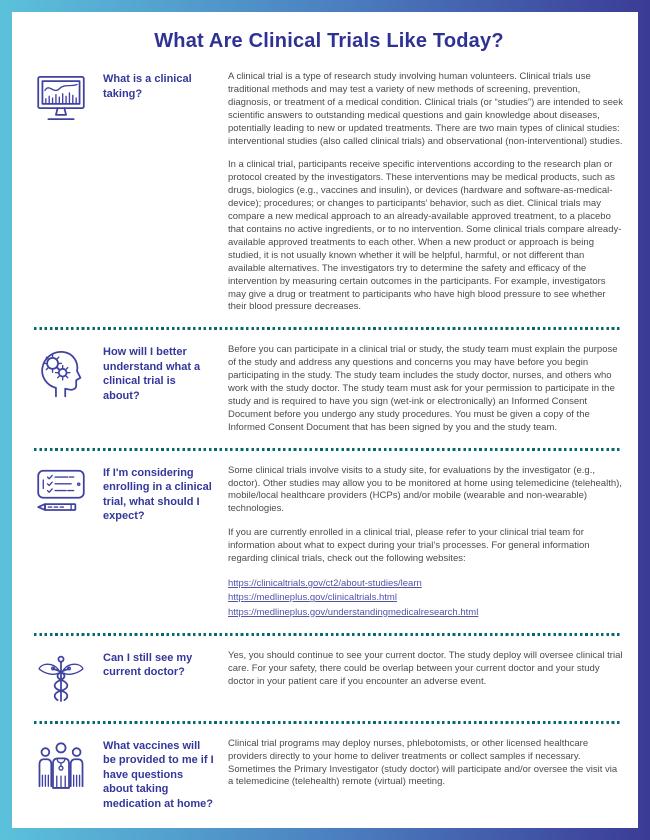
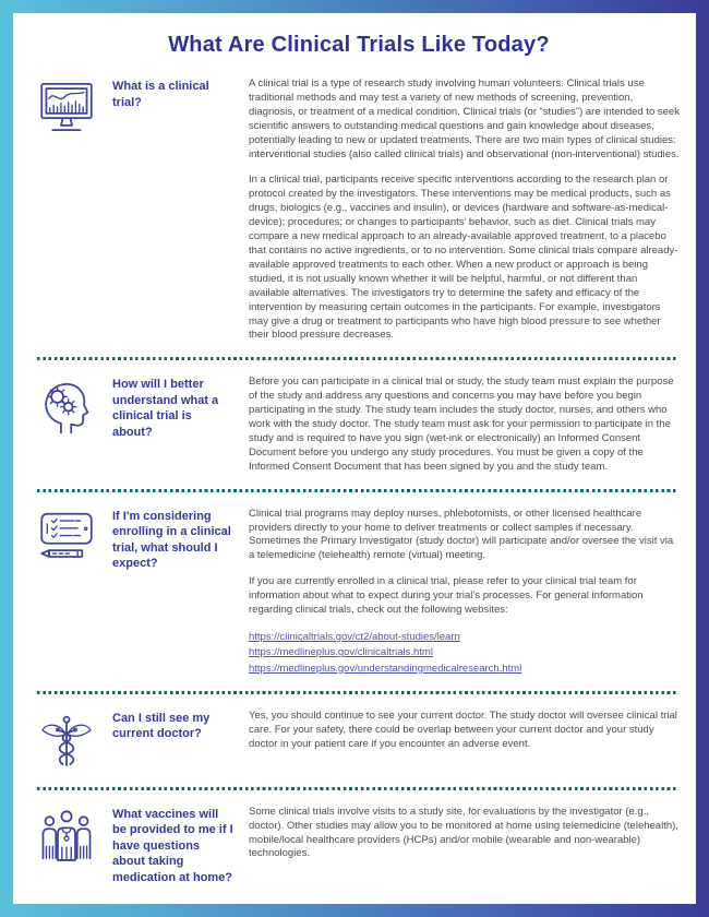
  What Are Clinical Trials Like Today?
- What is a clinical taking?
+ What is a clinical trial?
  A clinical trial is a type of research study involving human volunteers. Clinical trials use traditional methods and may test a variety of new methods of screening, prevention, diagnosis, or treatment of a medical condition. Clinical trials (or “studies”) are intended to seek scientific answers to outstanding medical questions and gain knowledge about diseases, potentially leading to new or updated treatments. There are two main types of clinical studies: interventional studies (also called clinical trials) and observational (non-interventional) studies.
  In a clinical trial, participants receive specific interventions according to the research plan or protocol created by the investigators. These interventions may be medical products, such as drugs, biologics (e.g., vaccines and insulin), or devices (hardware and software-as-medical-device); procedures; or changes to participants’ behavior, such as diet. Clinical trials may compare a new medical approach to an already-available approved treatment, to a placebo that contains no active ingredients, or to no intervention. Some clinical trials compare already-available approved treatments to each other. When a new product or approach is being studied, it is not usually known whether it will be helpful, harmful, or not different than available alternatives. The investigators try to determine the safety and efficacy of the intervention by measuring certain outcomes in the participants. For example, investigators may give a drug or treatment to participants who have high blood pressure to see whether their blood pressure decreases.
  How will I better understand what a clinical trial is about?
  Before you can participate in a clinical trial or study, the study team must explain the purpose of the study and address any questions and concerns you may have before you begin participating in the study. The study team includes the study doctor, nurses, and others who work with the study doctor. The study team must ask for your permission to participate in the study and is required to have you sign (wet-ink or electronically) an Informed Consent Document before you undergo any study procedures. You must be given a copy of the Informed Consent Document that has been signed by you and the study team.
  If I'm considering enrolling in a clinical trial, what should I expect?
- Some clinical trials involve visits to a study site, for evaluations by the investigator (e.g., doctor). Other studies may allow you to be monitored at home using telemedicine (telehealth), mobile/local healthcare providers (HCPs) and/or mobile (wearable and non-wearable) technologies.
+ Clinical trial programs may deploy nurses, phlebotomists, or other licensed healthcare providers directly to your home to deliver treatments or collect samples if necessary. Sometimes the Primary Investigator (study doctor) will participate and/or oversee the visit via a telemedicine (telehealth) remote (virtual) meeting.
  If you are currently enrolled in a clinical trial, please refer to your clinical trial team for information about what to expect during your trial’s processes. For general information regarding clinical trials, check out the following websites:
  https://clinicaltrials.gov/ct2/about-studies/learn
  https://medlineplus.gov/clinicaltrials.html
  https://medlineplus.gov/understandingmedicalresearch.html
  Can I still see my current doctor?
- Yes, you should continue to see your current doctor. The study deploy will oversee clinical trial care. For your safety, there could be overlap between your current doctor and your study doctor in your patient care if you encounter an adverse event.
+ Yes, you should continue to see your current doctor. The study doctor will oversee clinical trial care. For your safety, there could be overlap between your current doctor and your study doctor in your patient care if you encounter an adverse event.
  What vaccines will be provided to me if I have questions about taking medication at home?
- Clinical trial programs may deploy nurses, phlebotomists, or other licensed healthcare providers directly to your home to deliver treatments or collect samples if necessary. Sometimes the Primary Investigator (study doctor) will participate and/or oversee the visit via a telemedicine (telehealth) remote (virtual) meeting.
+ Some clinical trials involve visits to a study site, for evaluations by the investigator (e.g., doctor). Other studies may allow you to be monitored at home using telemedicine (telehealth), mobile/local healthcare providers (HCPs) and/or mobile (wearable and non-wearable) technologies.
